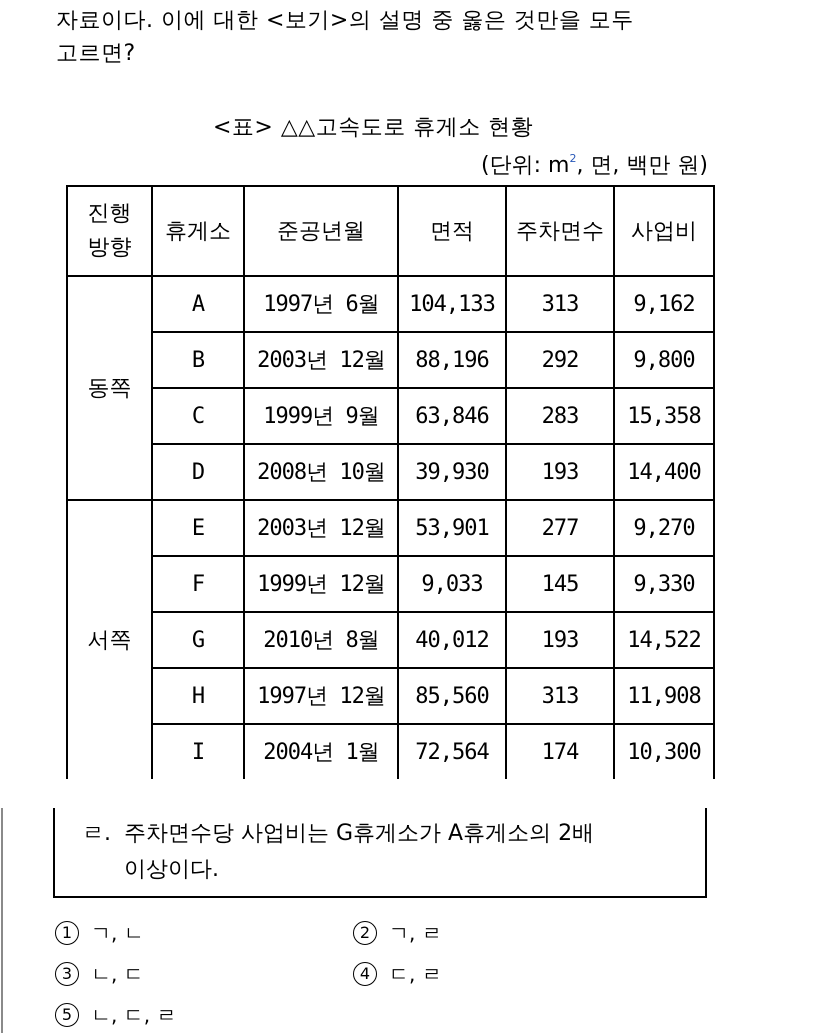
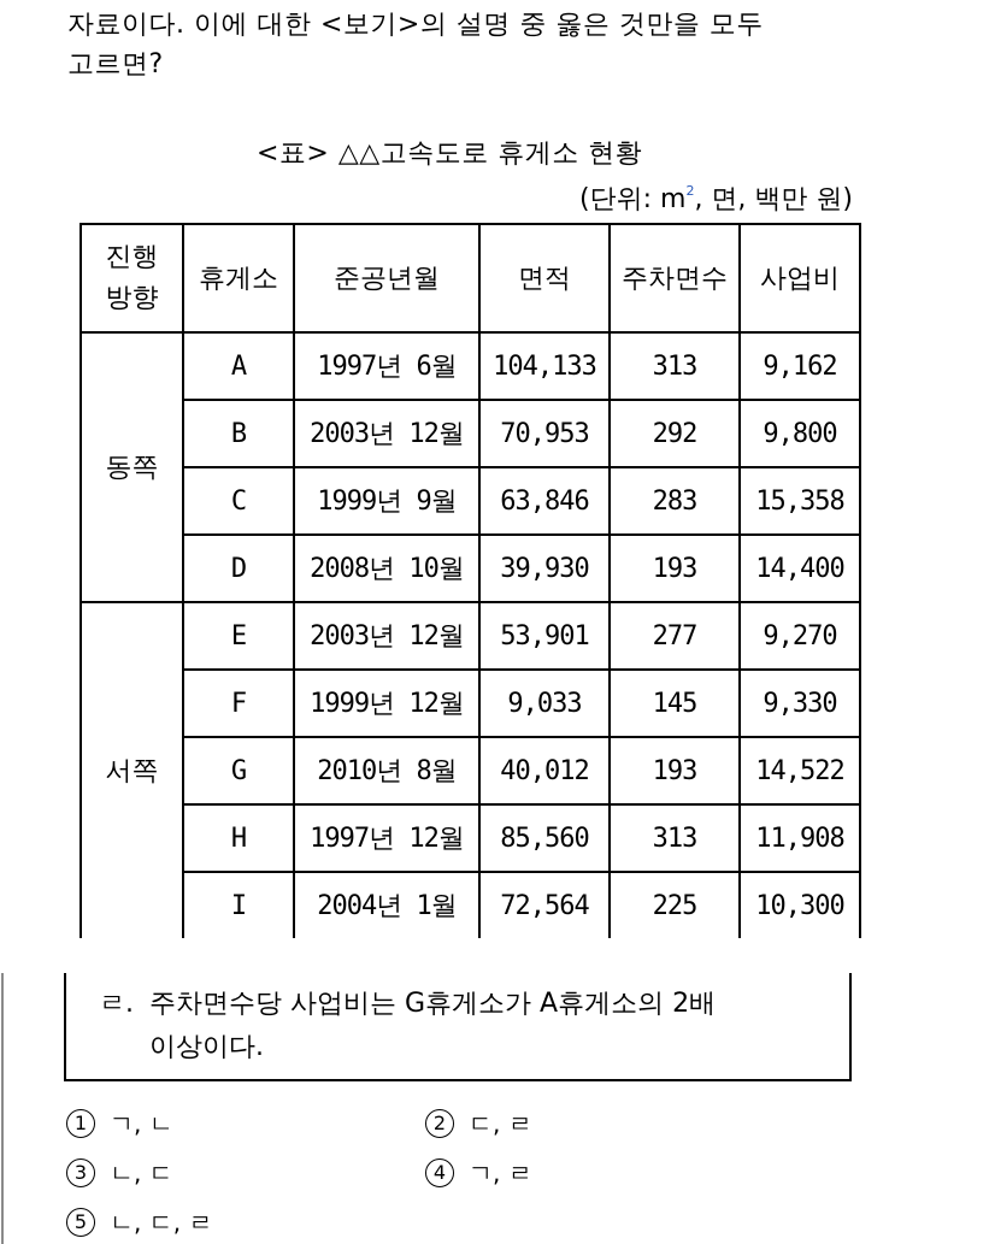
  자료이다. 이에 대한 <보기>의 설명 중 옳은 것만을 모두
  고르면?
  <표> △△고속도로 휴게소 현황
  (단위: m2, 면, 백만 원)
  진행방향	휴게소	준공년월	면적	주차면수	사업비
  동쪽	A	1997년 6월	104,133	313	9,162
- B	2003년 12월	88,196	292	9,800
+ B	2003년 12월	70,953	292	9,800
  C	1999년 9월	63,846	283	15,358
  D	2008년 10월	39,930	193	14,400
  서쪽	E	2003년 12월	53,901	277	9,270
  F	1999년 12월	9,033	145	9,330
  G	2010년 8월	40,012	193	14,522
  H	1997년 12월	85,560	313	11,908
- I	2004년 1월	72,564	174	10,300
+ I	2004년 1월	72,564	225	10,300
  ㄹ. 주차면수당 사업비는 G휴게소가 A휴게소의 2배
  이상이다.
  1 ㄱ, ㄴ
- 2 ㄱ, ㄹ
+ 2 ㄷ, ㄹ
  3 ㄴ, ㄷ
- 4 ㄷ, ㄹ
+ 4 ㄱ, ㄹ
  5 ㄴ, ㄷ, ㄹ
